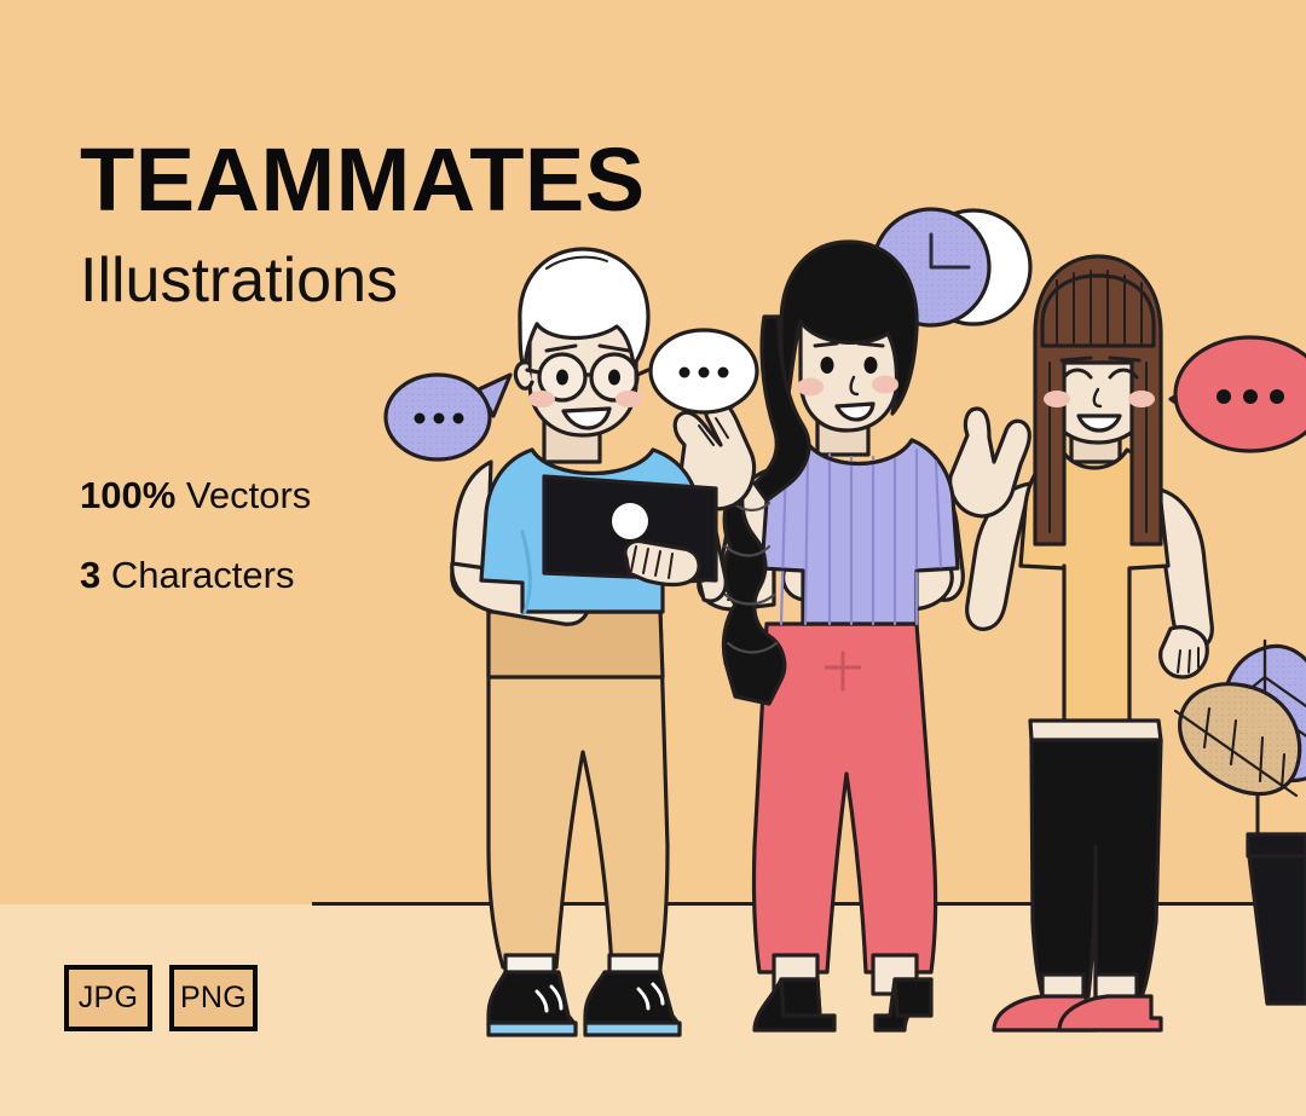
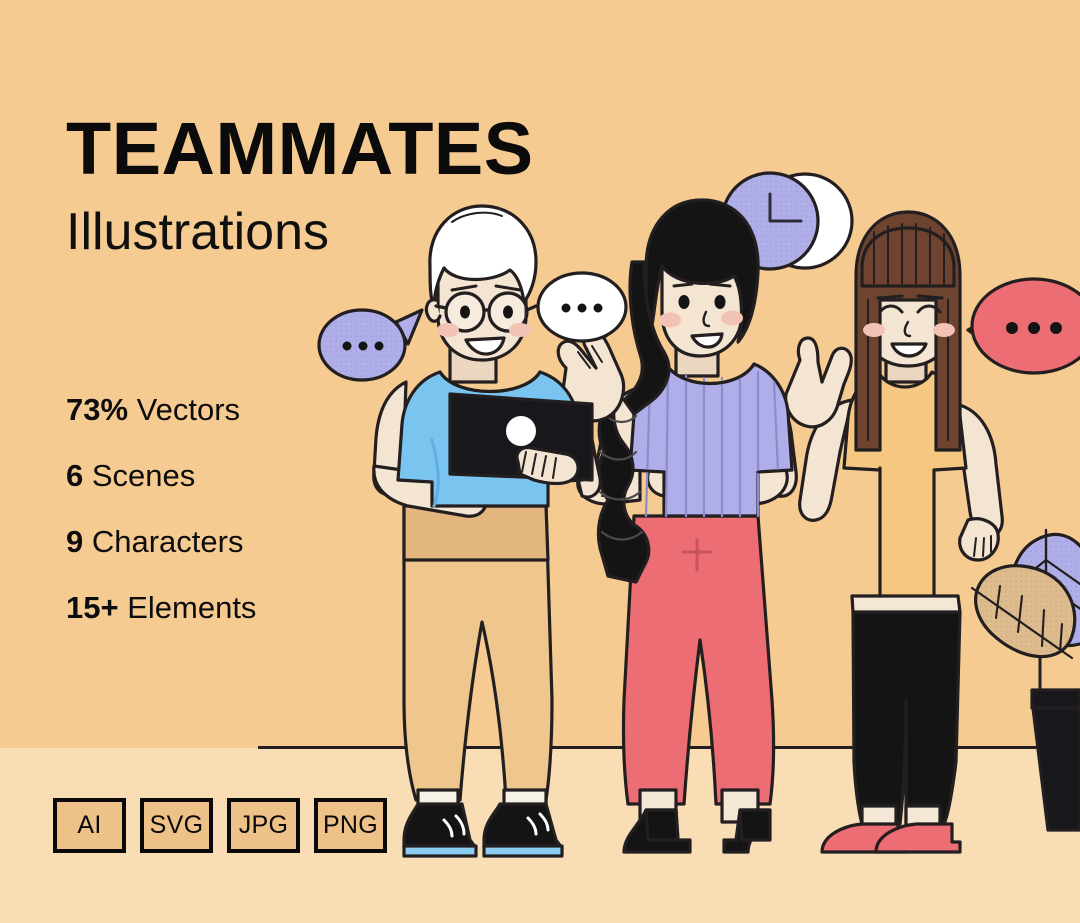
  TEAMMATES
  Illustrations
- 100% Vectors
+ 73% Vectors
+ 6 Scenes
- 3 Characters
+ 9 Characters
+ 15+ Elements
+ AI
+ SVG
  JPG
  PNG
